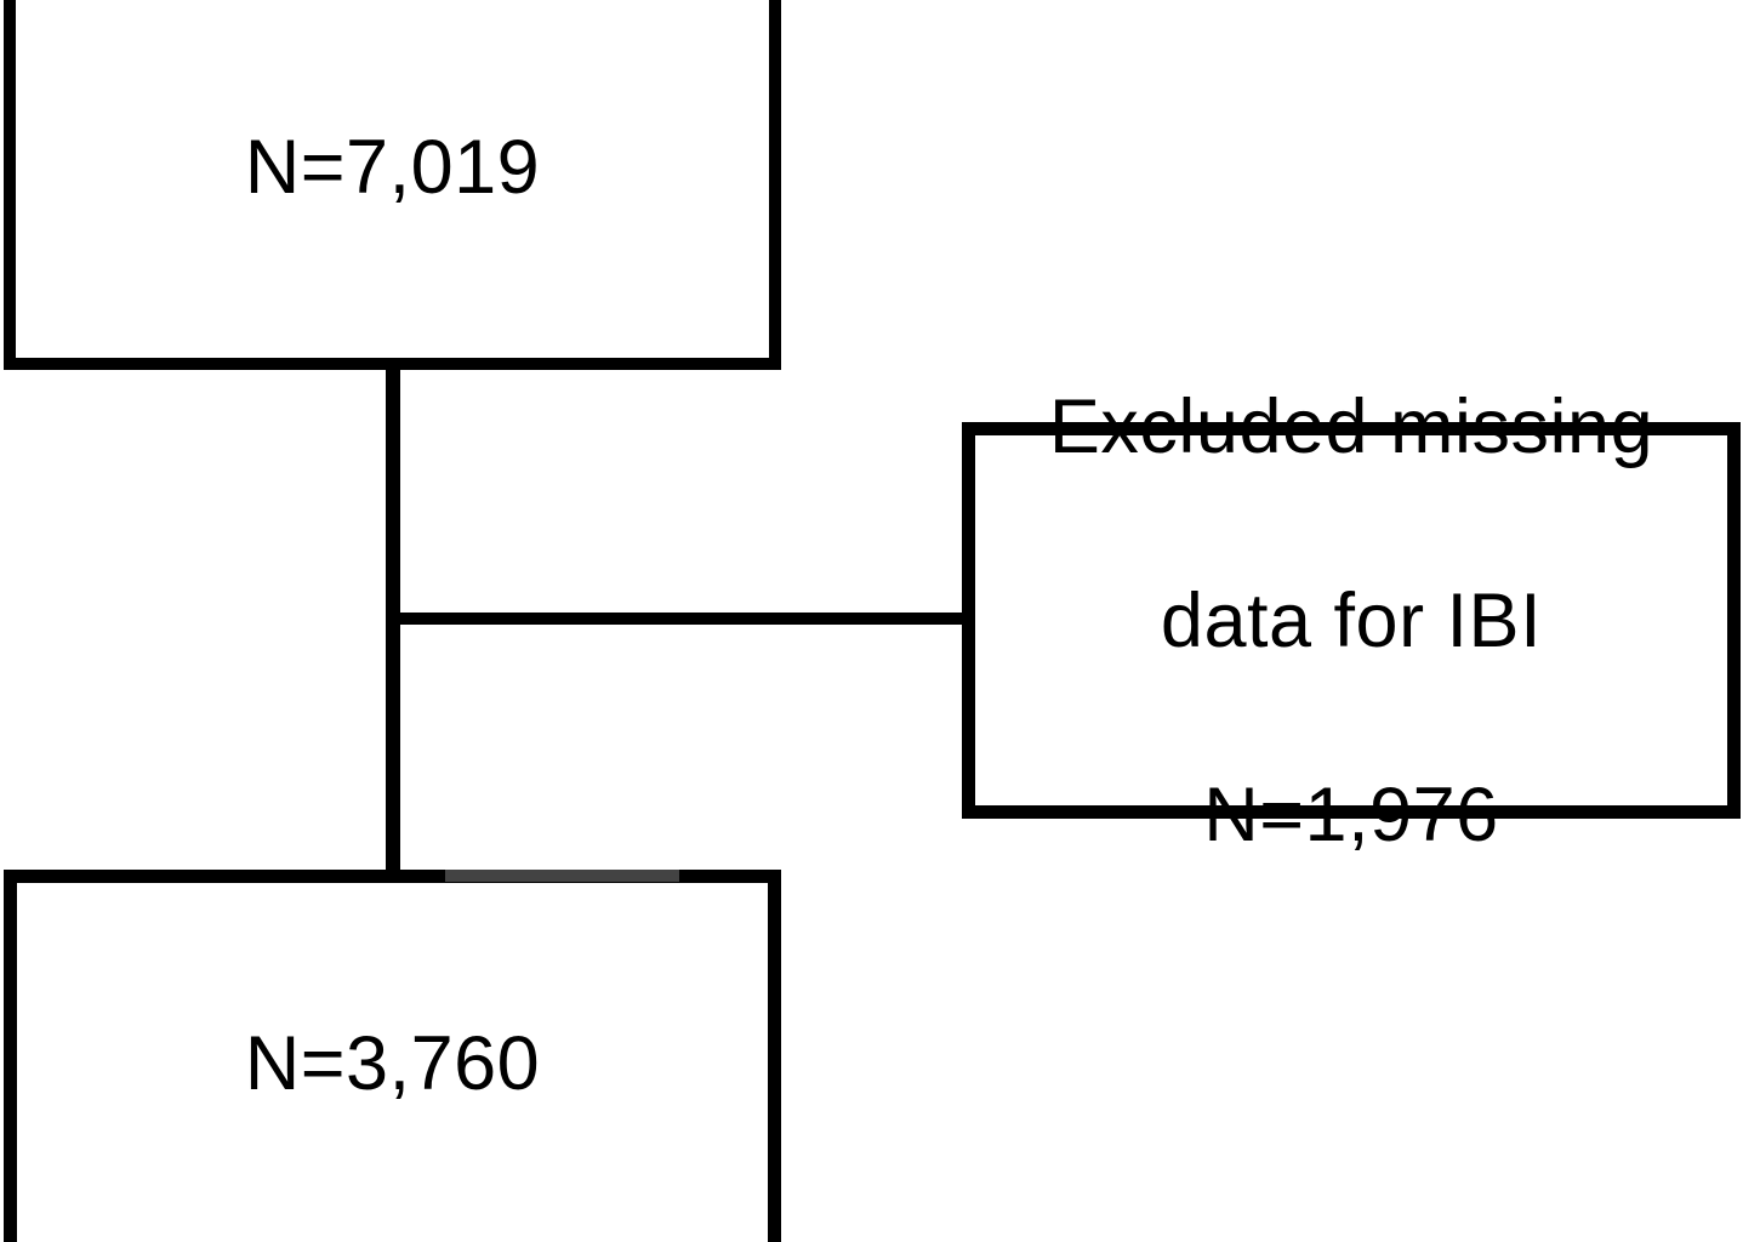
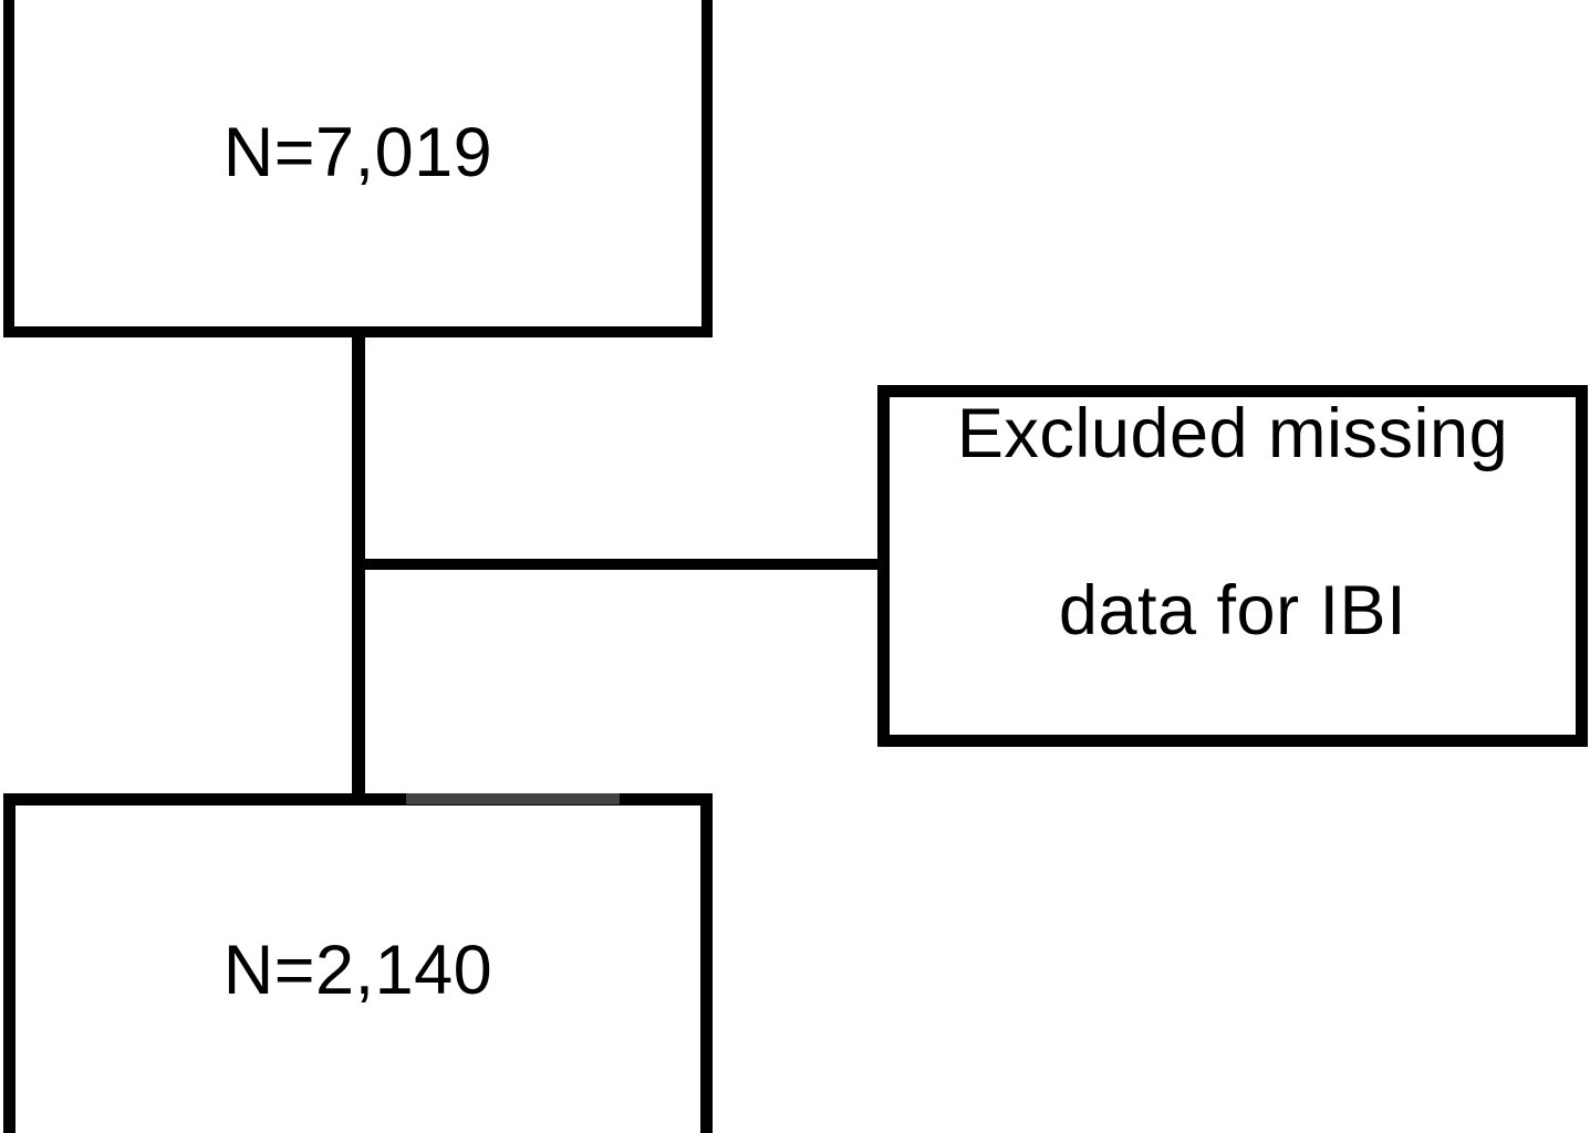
  N=7,019
  Excluded missing
  data for IBI
- N=1,976
- N=3,760
+ N=2,140
